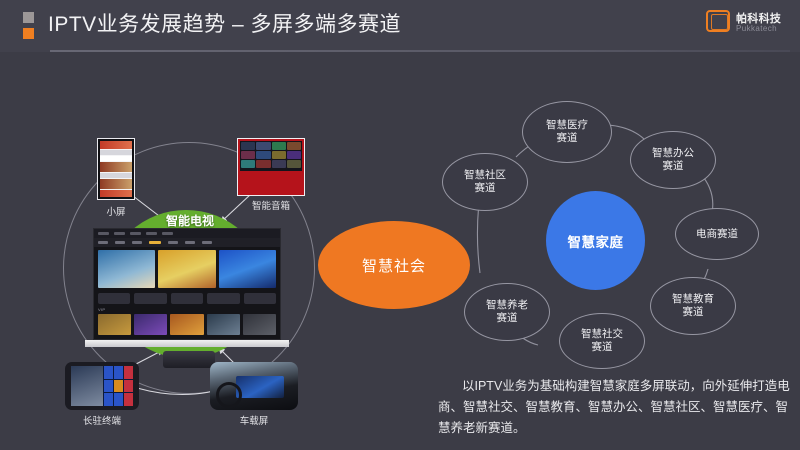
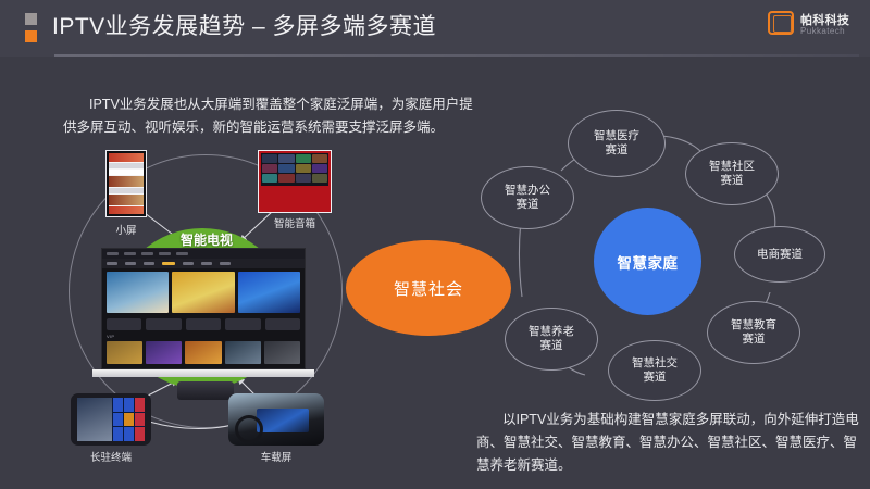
  IPTV业务发展趋势 – 多屏多端多赛道
  帕科科技
  Pukkatech
+ IPTV业务发展也从大屏端到覆盖整个家庭泛屏端，为家庭用户提供多屏互动、视听娱乐，新的智能运营系统需要支撑泛屏多端。
  智能电视
  小屏
  智能音箱
  长驻终端
  车载屏
  智慧社会
  智慧医疗
  赛道
- 智慧办公
+ 智慧社区
  赛道
  电商赛道
  智慧教育
  赛道
  智慧社交
  赛道
  智慧养老
  赛道
- 智慧社区
+ 智慧办公
  赛道
  智慧家庭
  以IPTV业务为基础构建智慧家庭多屏联动，向外延伸打造电商、智慧社交、智慧教育、智慧办公、智慧社区、智慧医疗、智慧养老新赛道。
